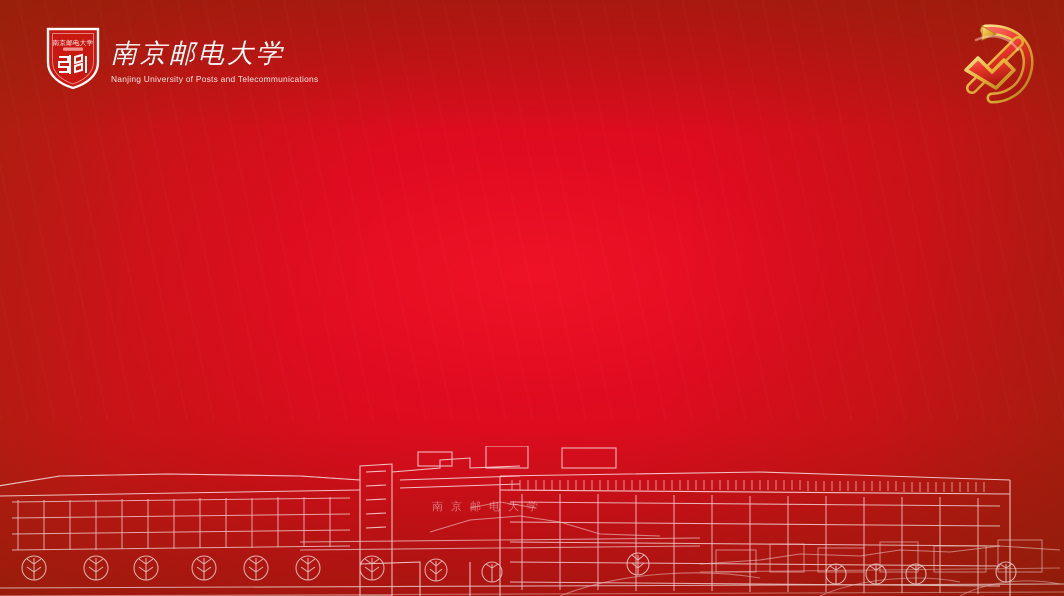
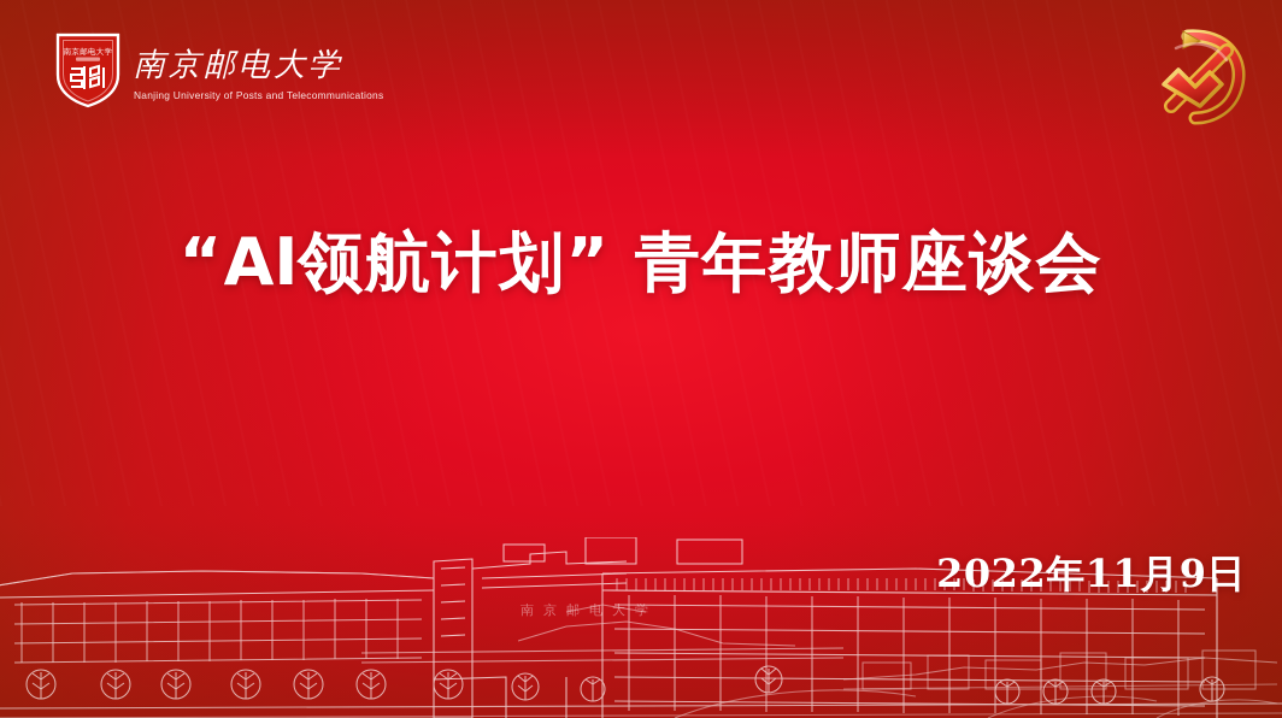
  南京邮电大学
  南京邮电大学
  Nanjing University of Posts and Telecommunications
+ “AI领航计划” 青年教师座谈会
+ 2022年11月9日
  南京邮电大学
